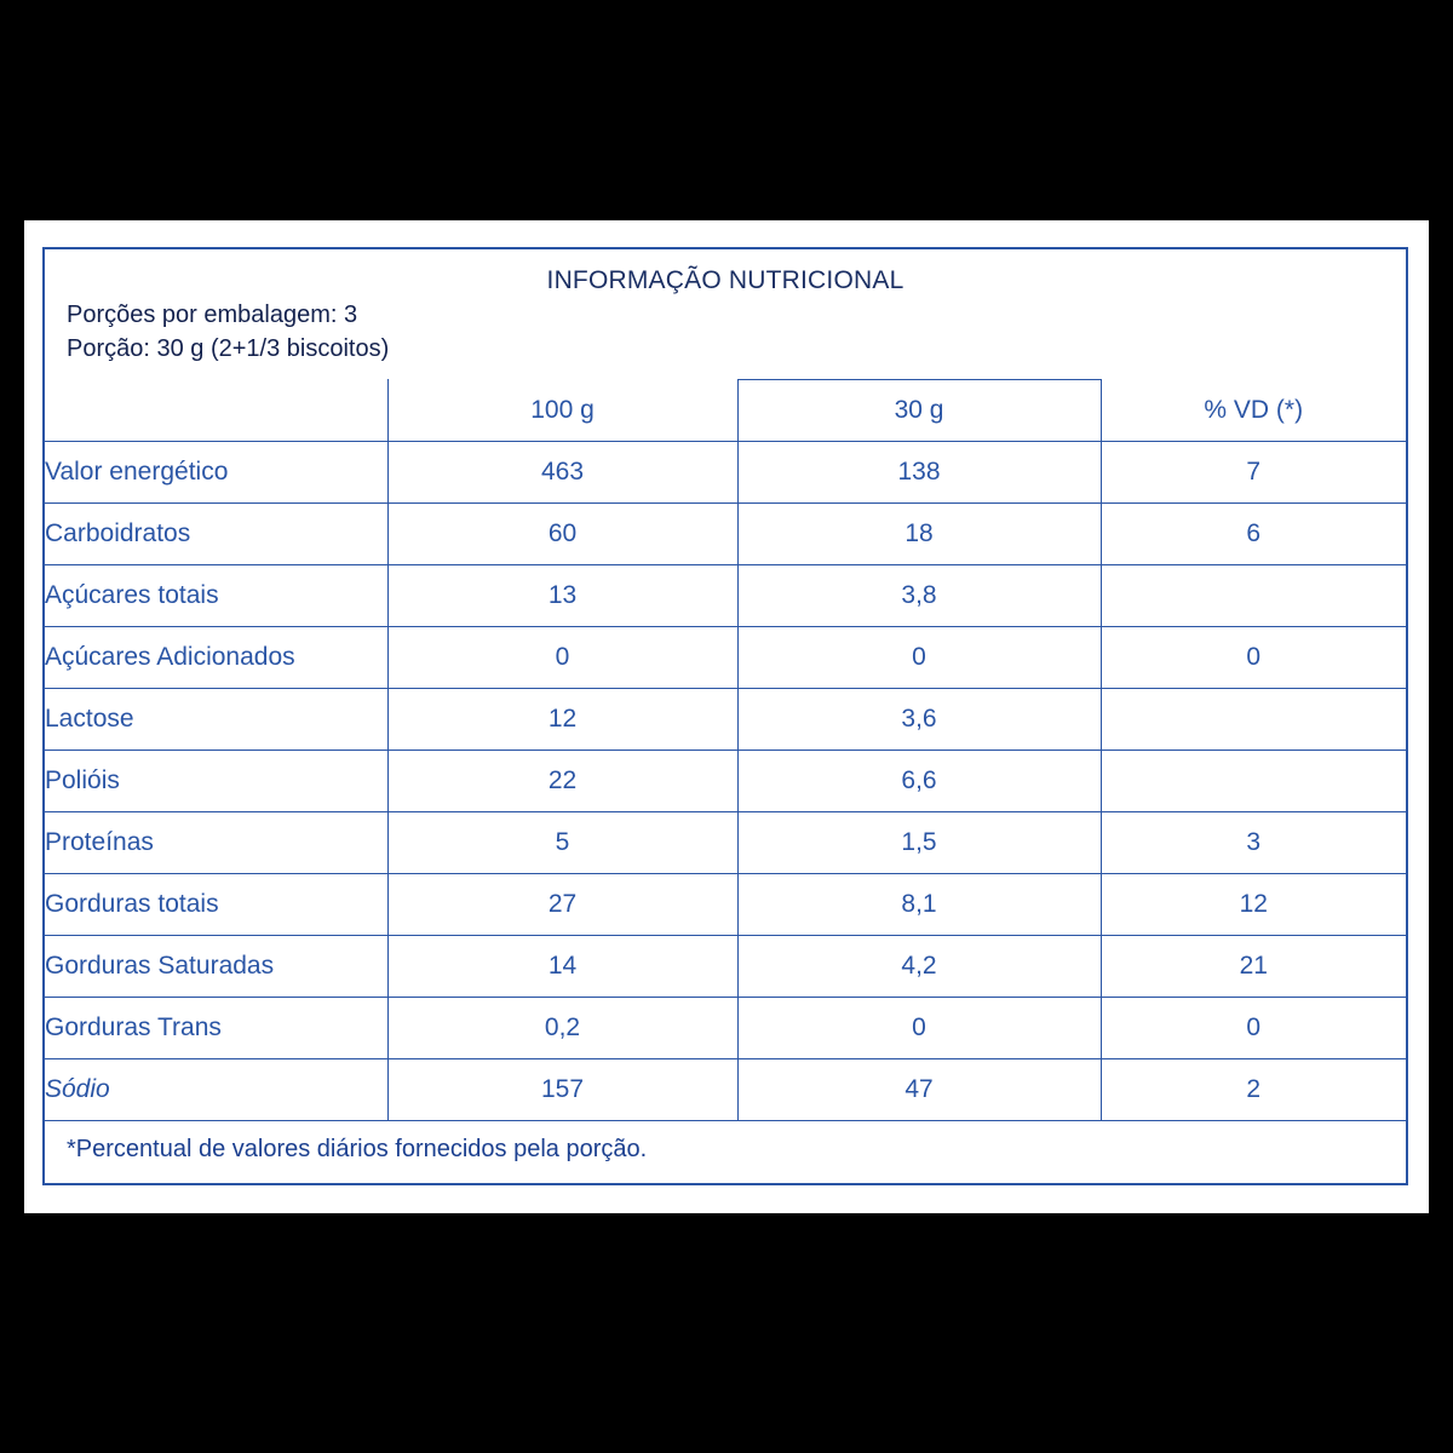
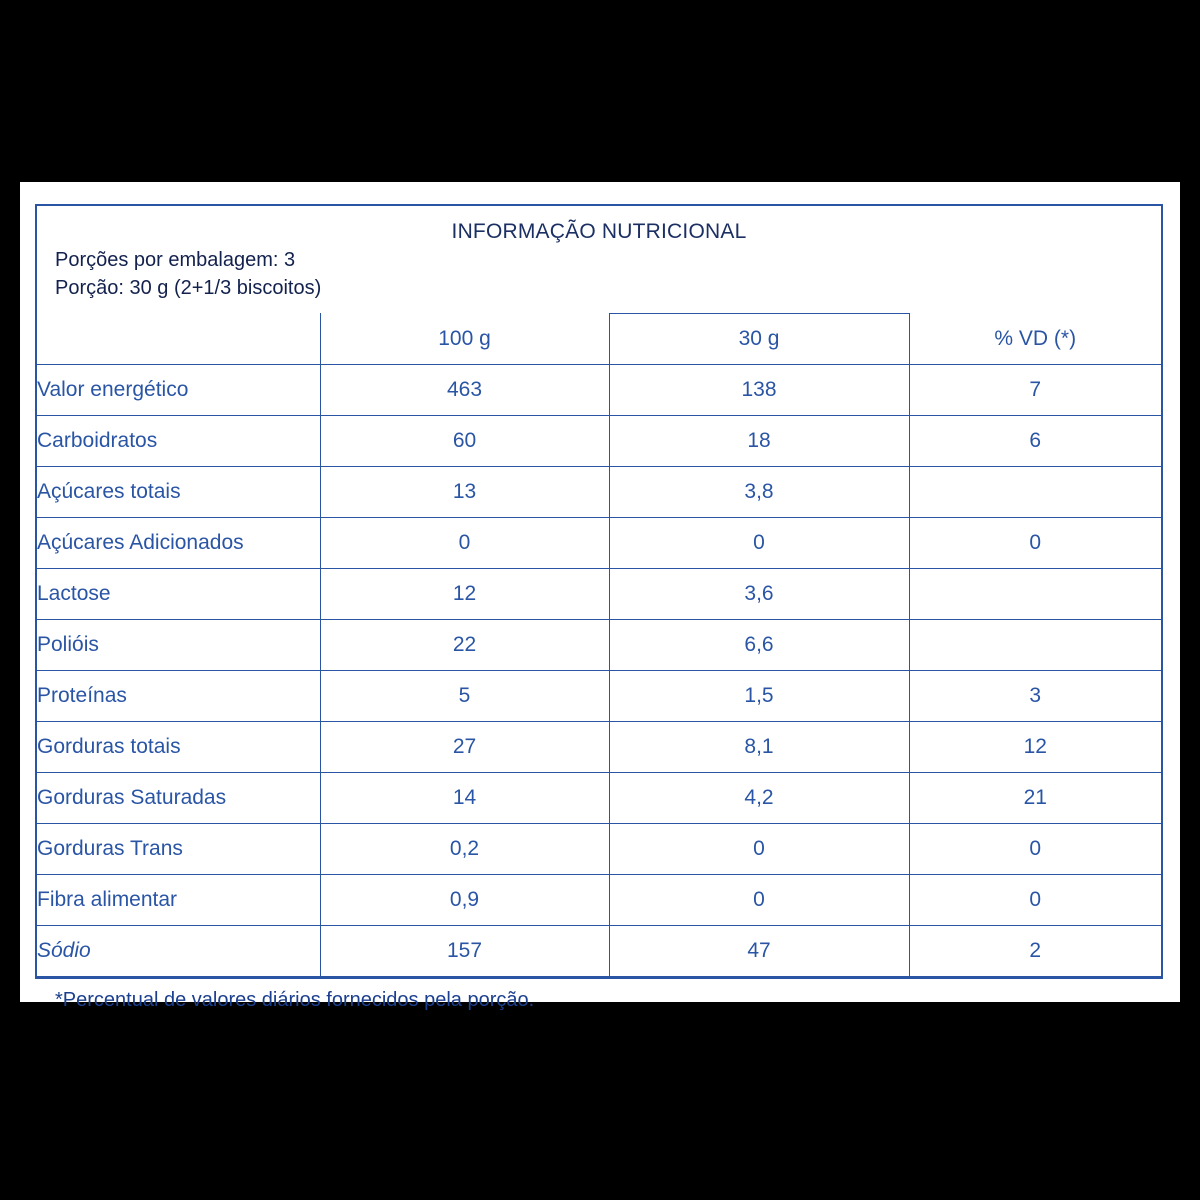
  INFORMAÇÃO NUTRICIONAL
  Porções por embalagem: 3
  Porção: 30 g (2+1/3 biscoitos)
  	100 g	30 g	% VD (*)
  Valor energético	463	138	7
  Carboidratos	60	18	6
  Açúcares totais	13	3,8
  Açúcares Adicionados	0	0	0
  Lactose	12	3,6
  Polióis	22	6,6
  Proteínas	5	1,5	3
  Gorduras totais	27	8,1	12
  Gorduras Saturadas	14	4,2	21
  Gorduras Trans	0,2	0	0
+ Fibra alimentar	0,9	0	0
  Sódio	157	47	2
  *Percentual de valores diários fornecidos pela porção.
